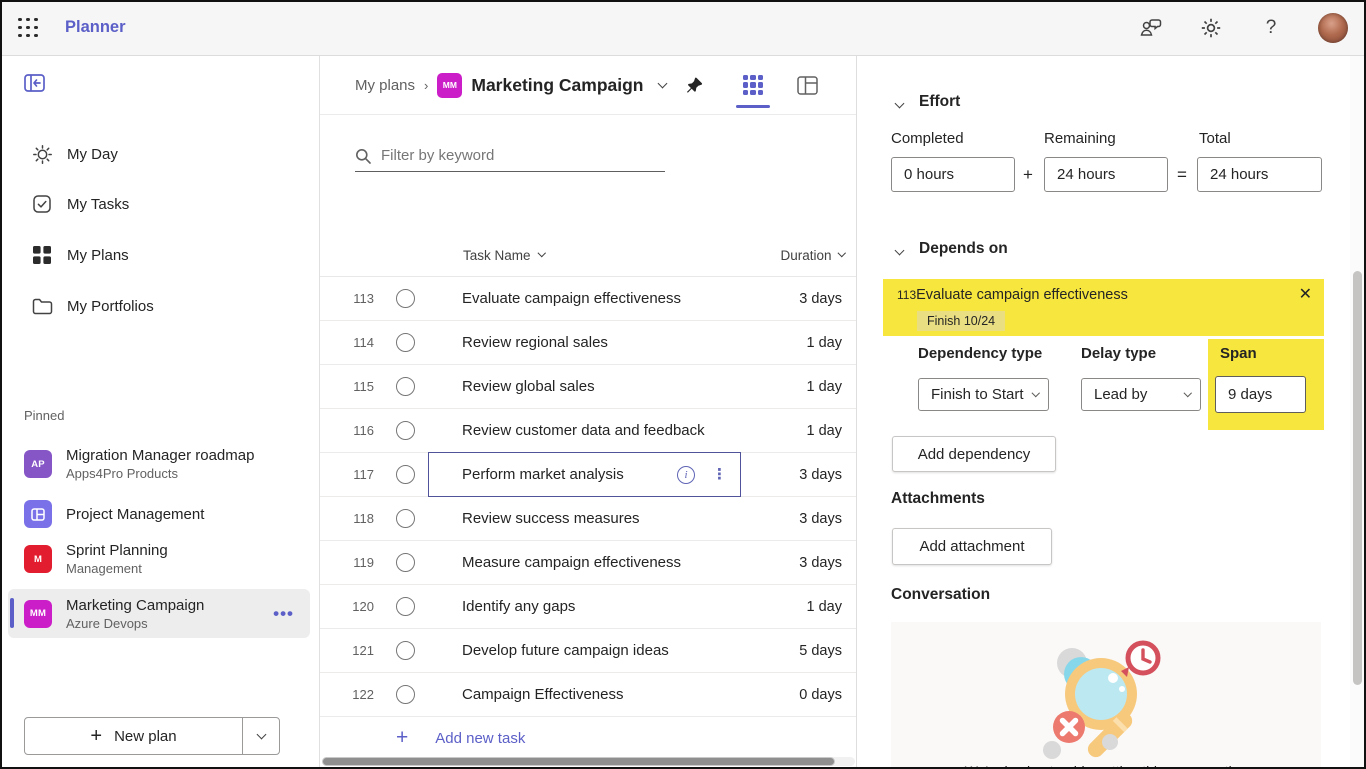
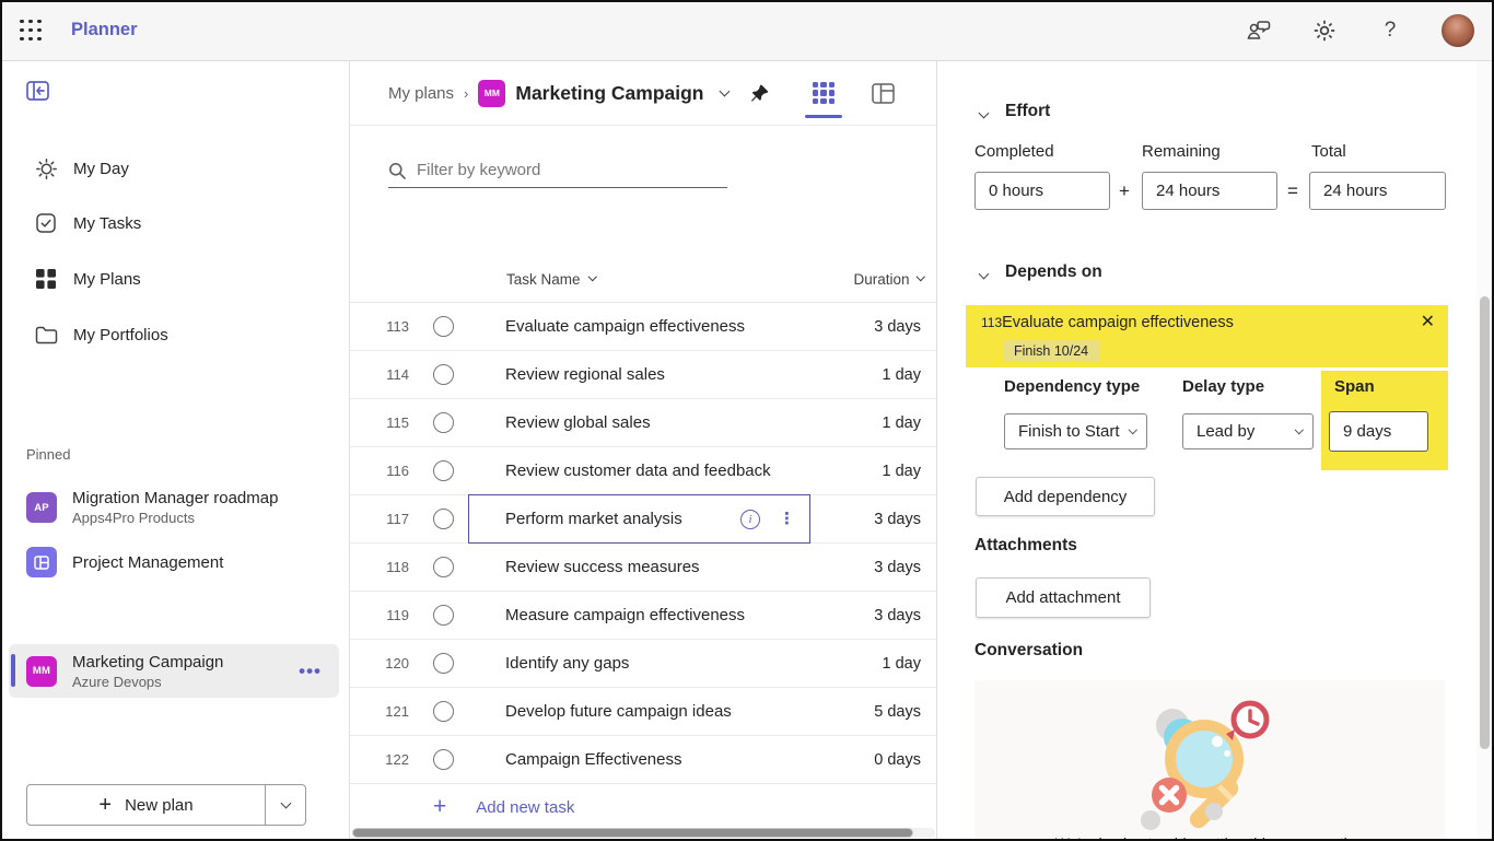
  Planner
  ?
  My Day
  My Tasks
  My Plans
  My Portfolios
  Pinned
  AP
  Migration Manager roadmap
  Apps4Pro Products
  Project Management
- M
- Sprint Planning
- Management
  MM
  Marketing Campaign
  Azure Devops
  •••
  +
  New plan
  My plans
  ›
  MM
  Marketing Campaign
  Filter by keyword
  Task Name
  Duration
  113
  Evaluate campaign effectiveness
  3 days
  114
  Review regional sales
  1 day
  115
  Review global sales
  1 day
  116
  Review customer data and feedback
  1 day
  117
  Perform market analysis
  i
  ⋮
  3 days
  118
  Review success measures
  3 days
  119
  Measure campaign effectiveness
  3 days
  120
  Identify any gaps
  1 day
  121
  Develop future campaign ideas
  5 days
  122
  Campaign Effectiveness
  0 days
  +
  Add new task
  Effort
  Completed
  Remaining
  Total
  0 hours
  +
  24 hours
  =
  24 hours
  Depends on
  113Evaluate campaign effectiveness
  ✕
  Finish 10/24
  Dependency type
  Delay type
  Span
  Finish to Start
  Lead by
  9 days
  Add dependency
  Attachments
  Add attachment
  Conversation
